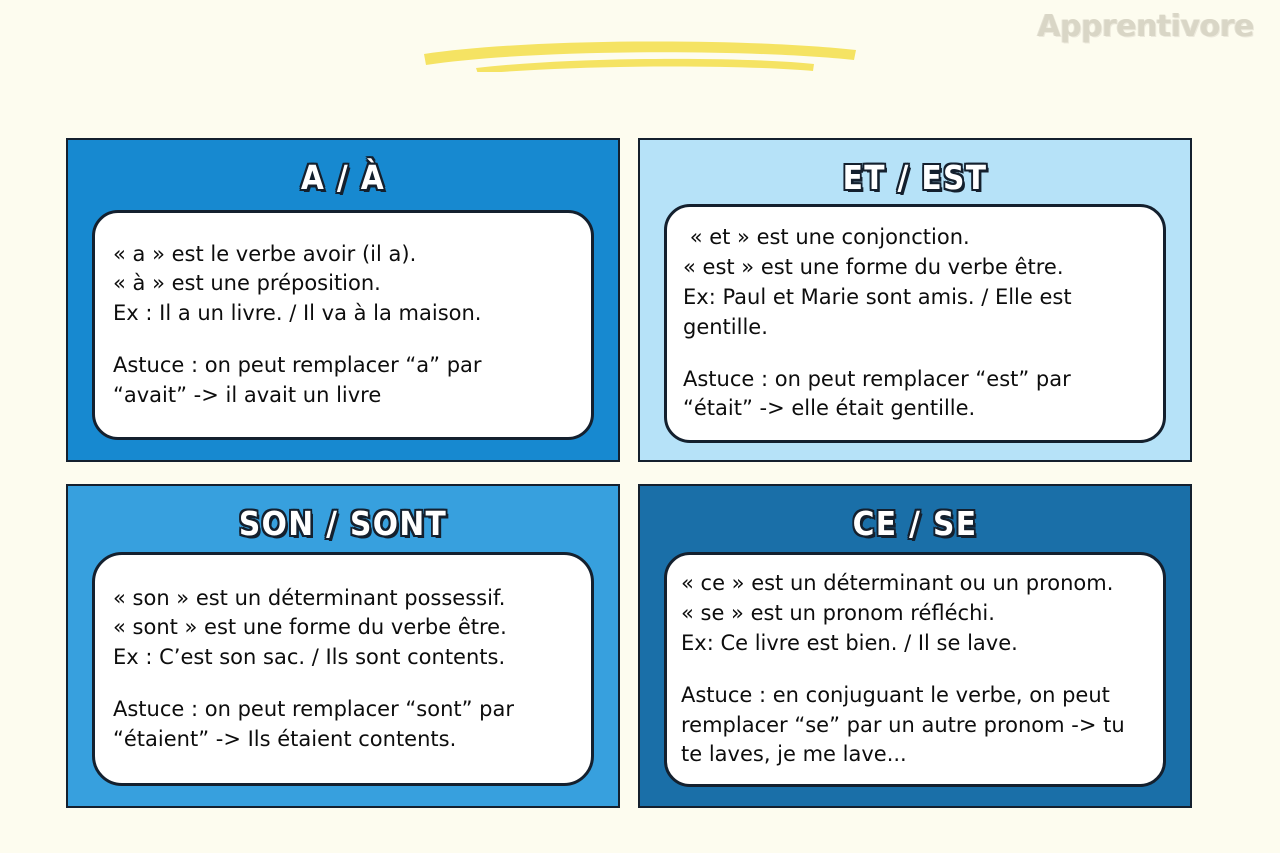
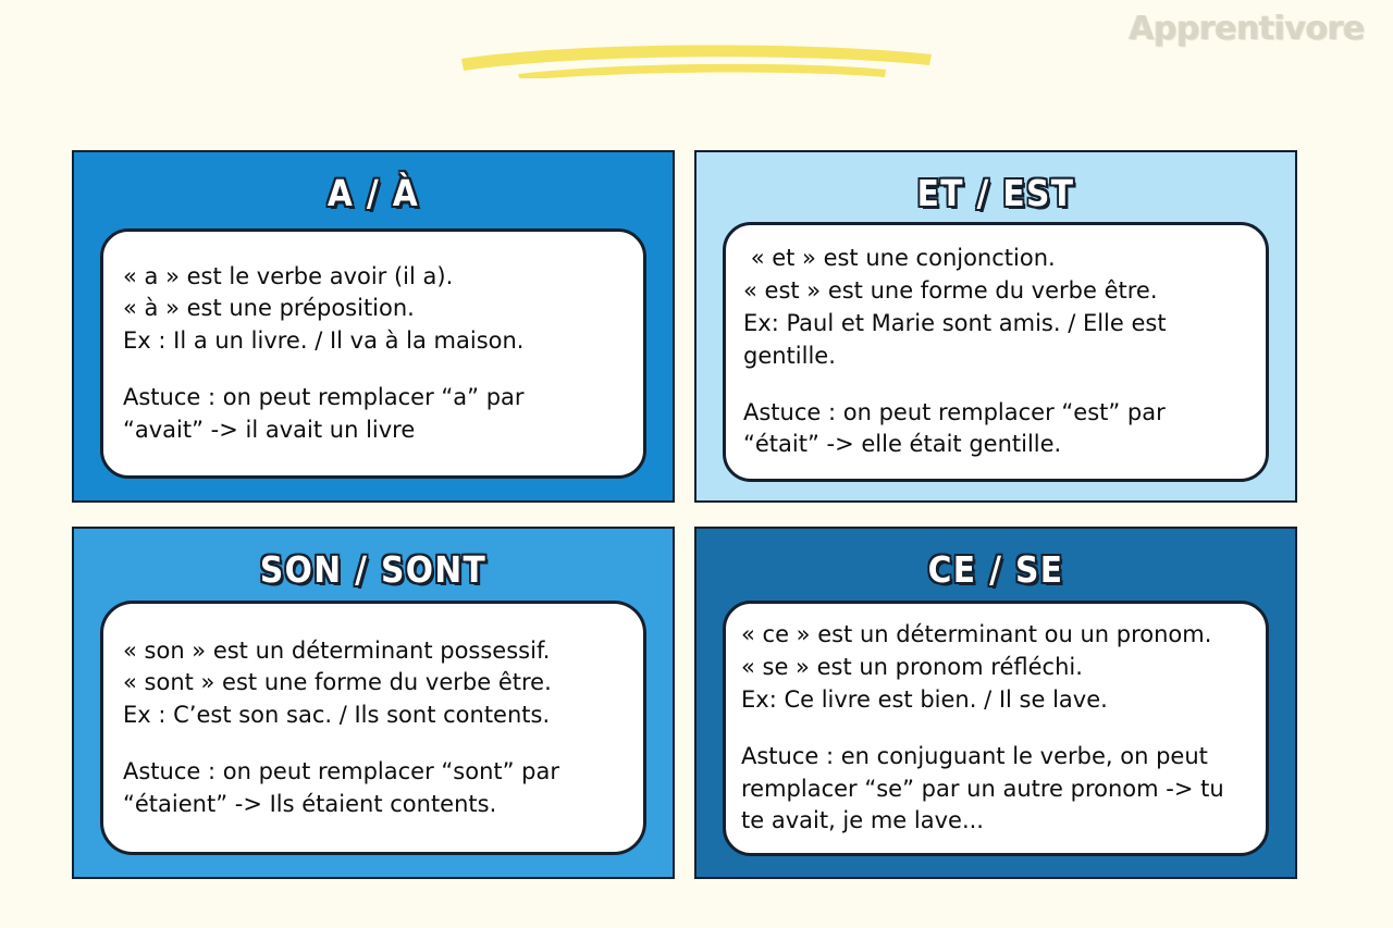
  Apprentivore
  A / À
  « a » est le verbe avoir (il a).
  « à » est une préposition.
  Ex : Il a un livre. / Il va à la maison.
  Astuce : on peut remplacer “a” par
  “avait” -> il avait un livre
  ET / EST
  « et » est une conjonction.
  « est » est une forme du verbe être.
  Ex: Paul et Marie sont amis. / Elle est gentille.
  Astuce : on peut remplacer “est” par
  “était” -> elle était gentille.
  SON / SONT
  « son » est un déterminant possessif.
  « sont » est une forme du verbe être.
  Ex : C’est son sac. / Ils sont contents.
  Astuce : on peut remplacer “sont” par
  “étaient” -> Ils étaient contents.
  CE / SE
  « ce » est un déterminant ou un pronom.
  « se » est un pronom réfléchi.
  Ex: Ce livre est bien. / Il se lave.
- Astuce : en conjuguant le verbe, on peut remplacer “se” par un autre pronom -> tu te laves, je me lave...
+ Astuce : en conjuguant le verbe, on peut remplacer “se” par un autre pronom -> tu te avait, je me lave...
